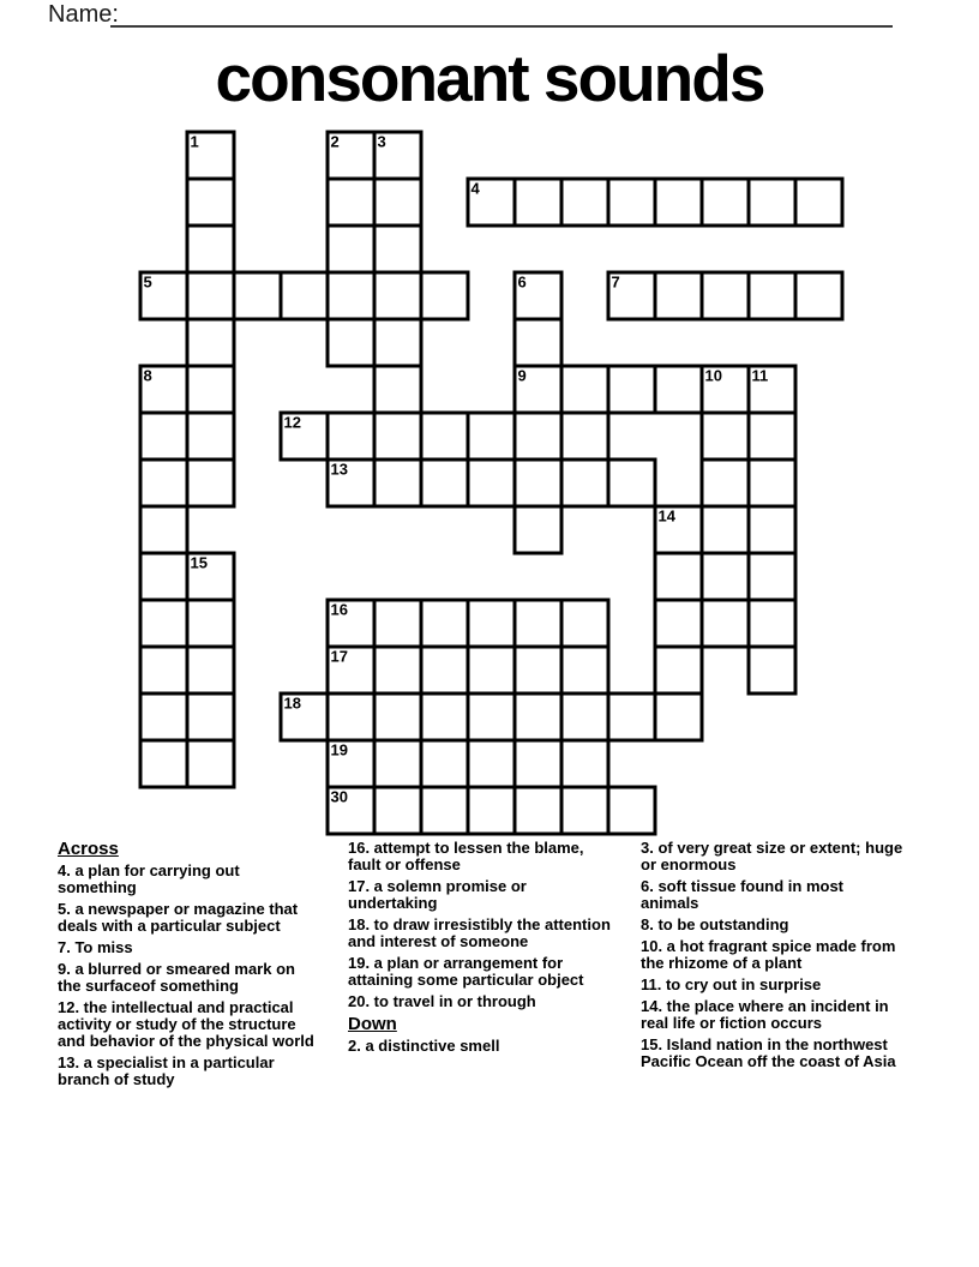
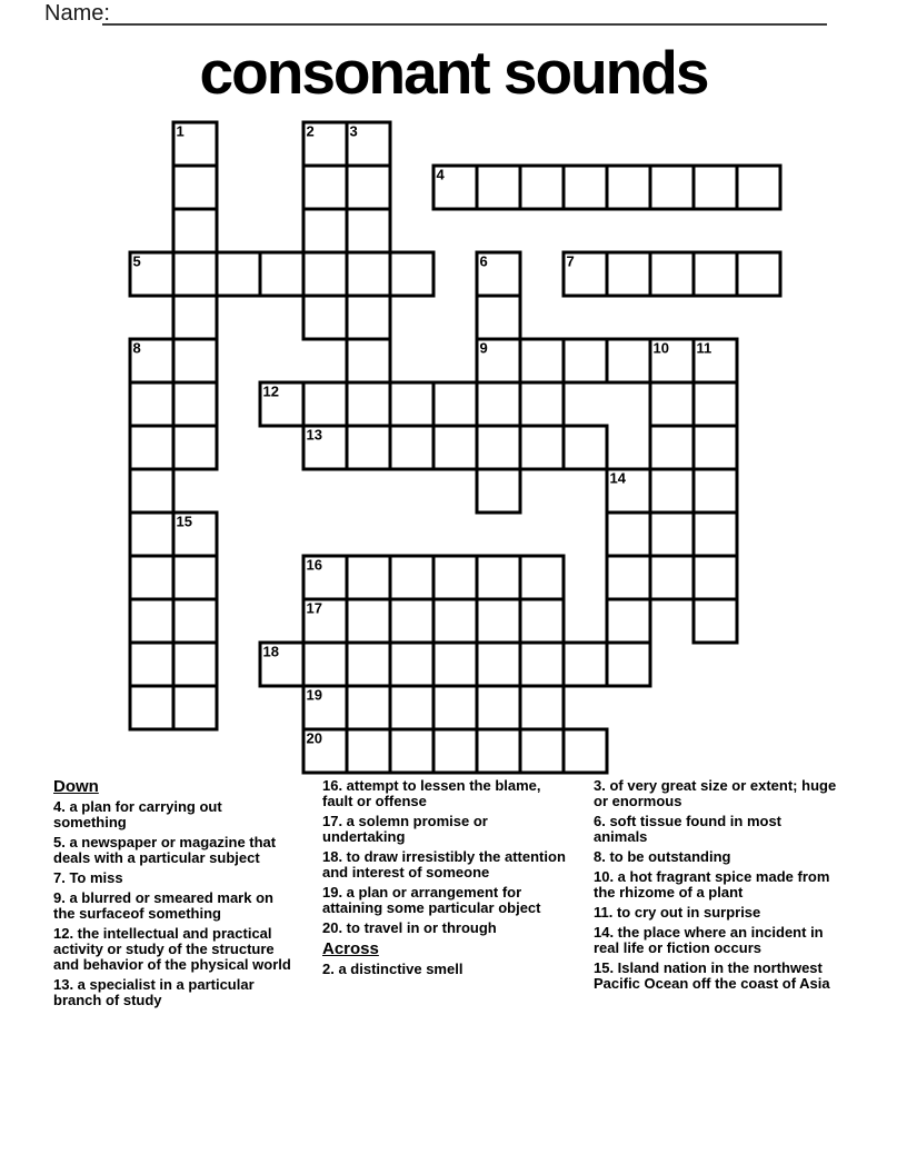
  Name:
  consonant sounds
  1
  2
  3
  4
  5
  6
  7
  8
  9
  10
  11
  12
  13
  14
  15
  16
  17
  18
  19
- 30
+ 20
- Across
+ Down
  4. a plan for carrying out something
  5. a newspaper or magazine that deals with a particular subject
  7. To miss
  9. a blurred or smeared mark on the surfaceof something
  12. the intellectual and practical activity or study of the structure and behavior of the physical world
  13. a specialist in a particular branch of study
  16. attempt to lessen the blame, fault or offense
  17. a solemn promise or undertaking
  18. to draw irresistibly the attention and interest of someone
  19. a plan or arrangement for attaining some particular object
  20. to travel in or through
- Down
+ Across
  2. a distinctive smell
  3. of very great size or extent; huge or enormous
  6. soft tissue found in most animals
  8. to be outstanding
  10. a hot fragrant spice made from the rhizome of a plant
  11. to cry out in surprise
  14. the place where an incident in real life or fiction occurs
  15. Island nation in the northwest Pacific Ocean off the coast of Asia
